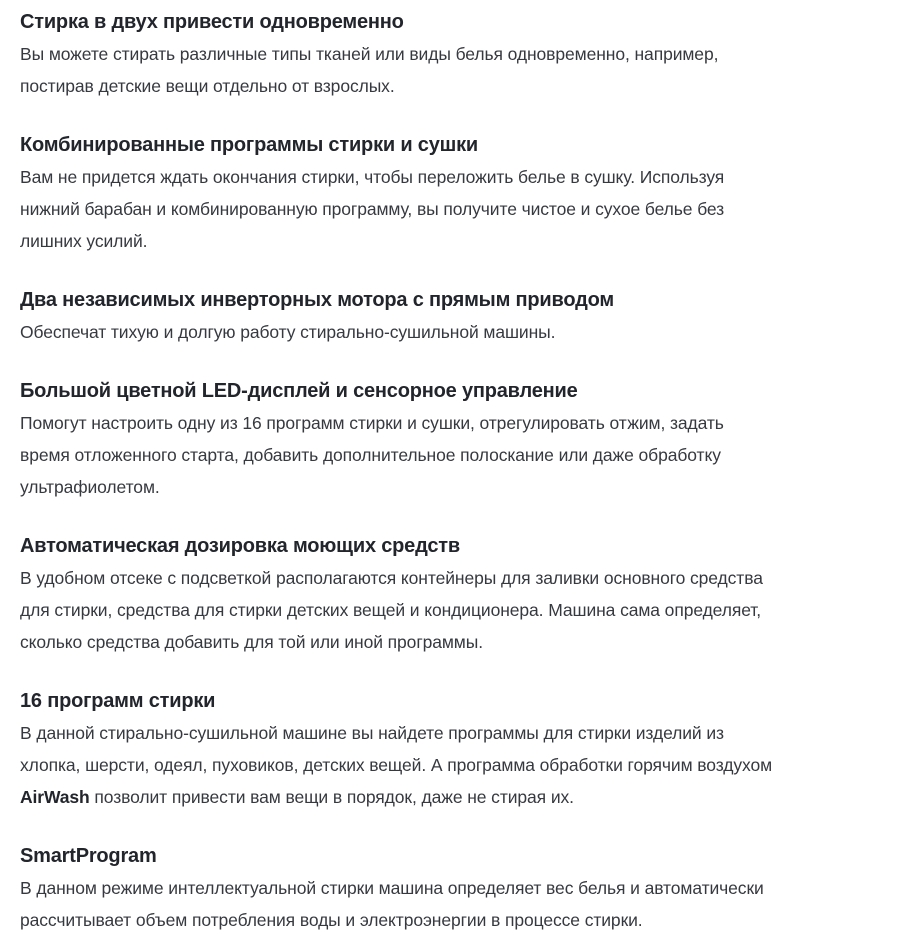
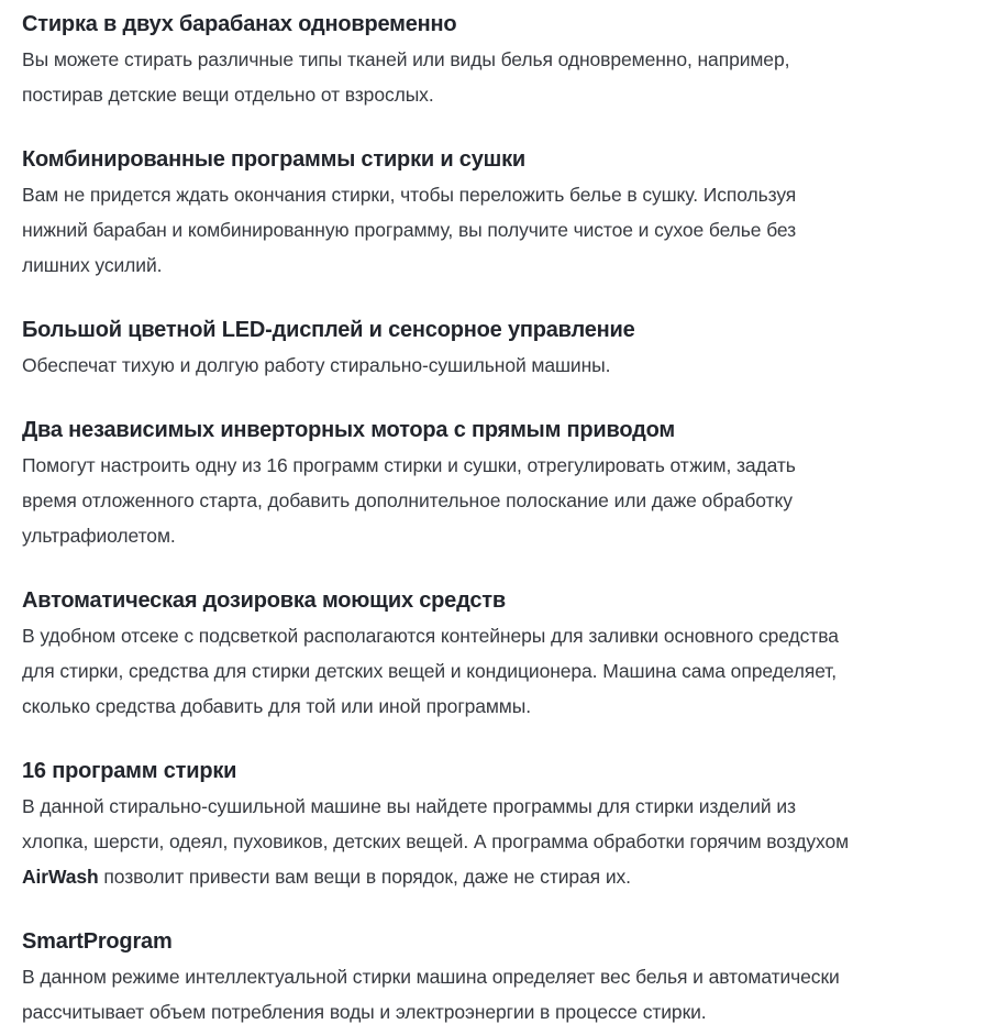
- Стирка в двух привести одновременно
+ Стирка в двух барабанах одновременно
  Вы можете стирать различные типы тканей или виды белья одновременно, например,
  постирав детские вещи отдельно от взрослых.
  Комбинированные программы стирки и сушки
  Вам не придется ждать окончания стирки, чтобы переложить белье в сушку. Используя
  нижний барабан и комбинированную программу, вы получите чистое и сухое белье без
  лишних усилий.
- Два независимых инверторных мотора с прямым приводом
+ Большой цветной LED-дисплей и сенсорное управление
  Обеспечат тихую и долгую работу стирально-сушильной машины.
- Большой цветной LED-дисплей и сенсорное управление
+ Два независимых инверторных мотора с прямым приводом
  Помогут настроить одну из 16 программ стирки и сушки, отрегулировать отжим, задать
  время отложенного старта, добавить дополнительное полоскание или даже обработку
  ультрафиолетом.
  Автоматическая дозировка моющих средств
  В удобном отсеке с подсветкой располагаются контейнеры для заливки основного средства
  для стирки, средства для стирки детских вещей и кондиционера. Машина сама определяет,
  сколько средства добавить для той или иной программы.
  16 программ стирки
  В данной стирально-сушильной машине вы найдете программы для стирки изделий из
  хлопка, шерсти, одеял, пуховиков, детских вещей. А программа обработки горячим воздухом
  AirWash позволит привести вам вещи в порядок, даже не стирая их.
  SmartProgram
  В данном режиме интеллектуальной стирки машина определяет вес белья и автоматически
  рассчитывает объем потребления воды и электроэнергии в процессе стирки.
